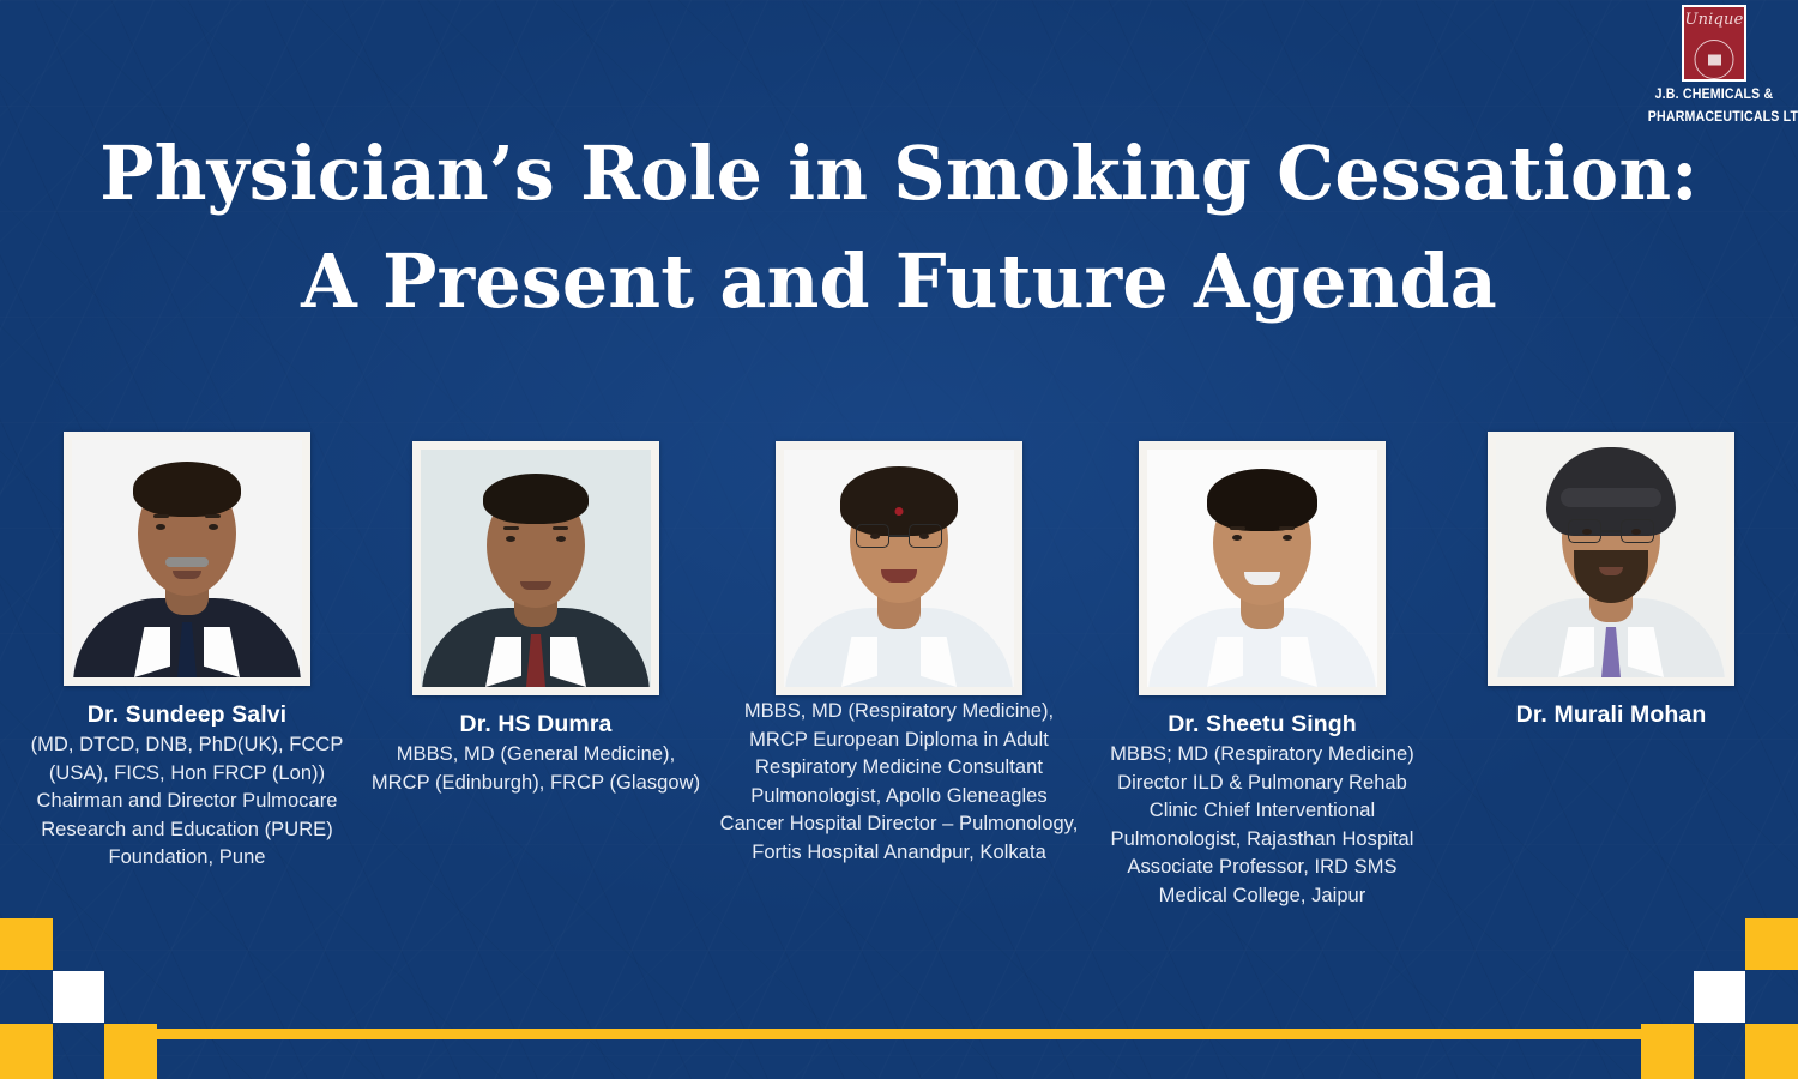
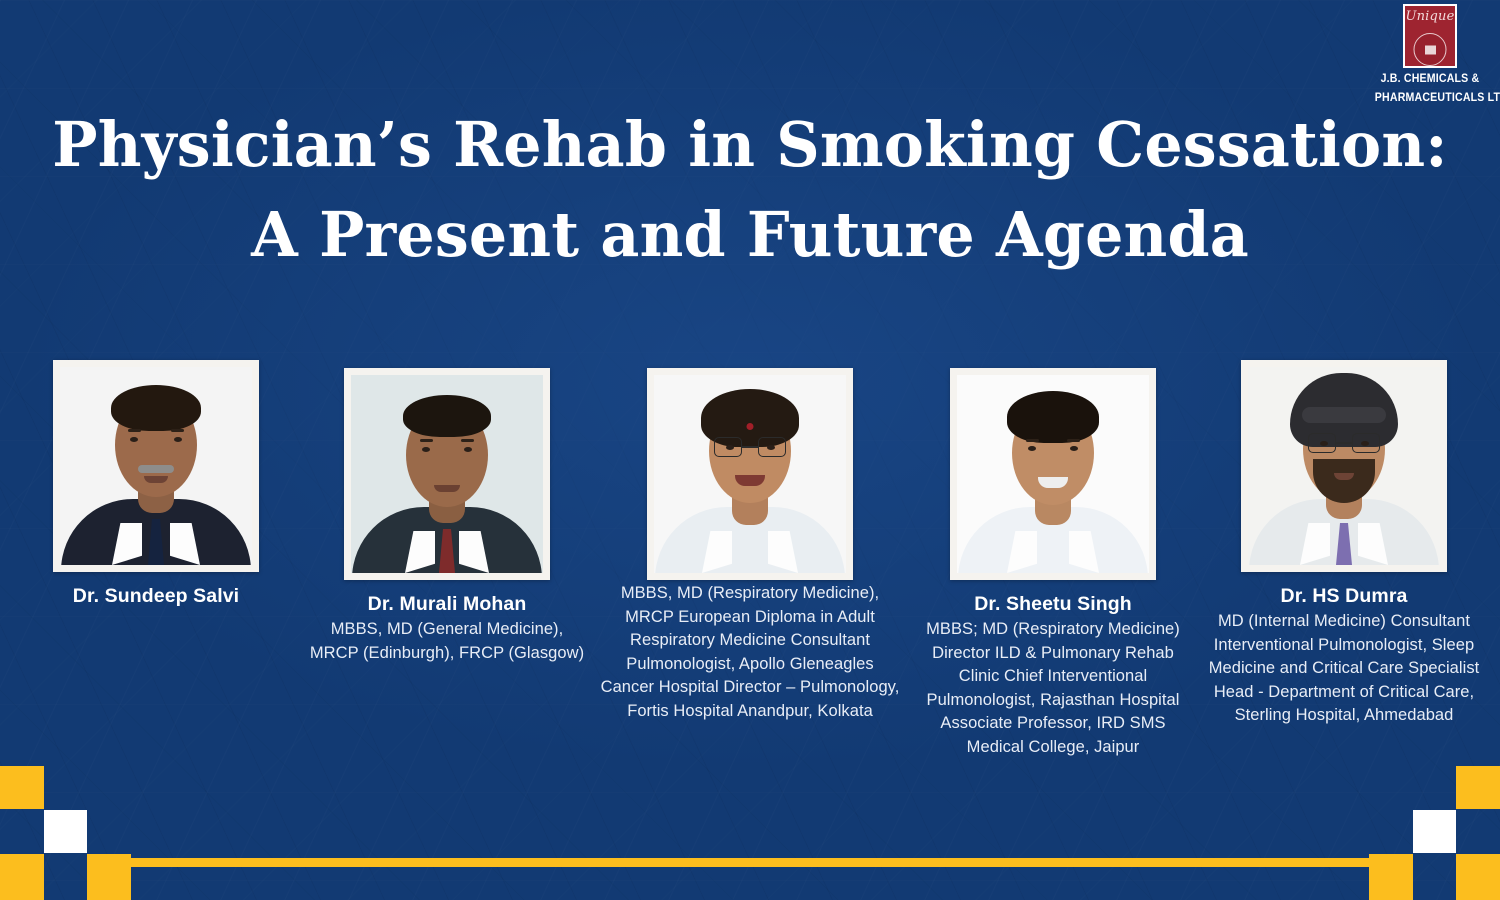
  Unique
  J.B. CHEMICALS &
  PHARMACEUTICALS LT
- Physician’s Role in Smoking Cessation:
+ Physician’s Rehab in Smoking Cessation:
  A Present and Future Agenda
  Dr. Sundeep Salvi
- (MD, DTCD, DNB, PhD(UK), FCCP (USA), FICS, Hon FRCP (Lon)) Chairman and Director Pulmocare Research and Education (PURE) Foundation, Pune
- Dr. HS Dumra
+ Dr. Murali Mohan
  MBBS, MD (General Medicine), MRCP (Edinburgh), FRCP (Glasgow)
  MBBS, MD (Respiratory Medicine), MRCP European Diploma in Adult Respiratory Medicine Consultant Pulmonologist, Apollo Gleneagles Cancer Hospital Director – Pulmonology, Fortis Hospital Anandpur, Kolkata
  Dr. Sheetu Singh
  MBBS; MD (Respiratory Medicine) Director ILD & Pulmonary Rehab Clinic Chief Interventional Pulmonologist, Rajasthan Hospital Associate Professor, IRD SMS Medical College, Jaipur
- Dr. Murali Mohan
+ Dr. HS Dumra
+ MD (Internal Medicine) Consultant Interventional Pulmonologist, Sleep Medicine and Critical Care Specialist Head - Department of Critical Care, Sterling Hospital, Ahmedabad
